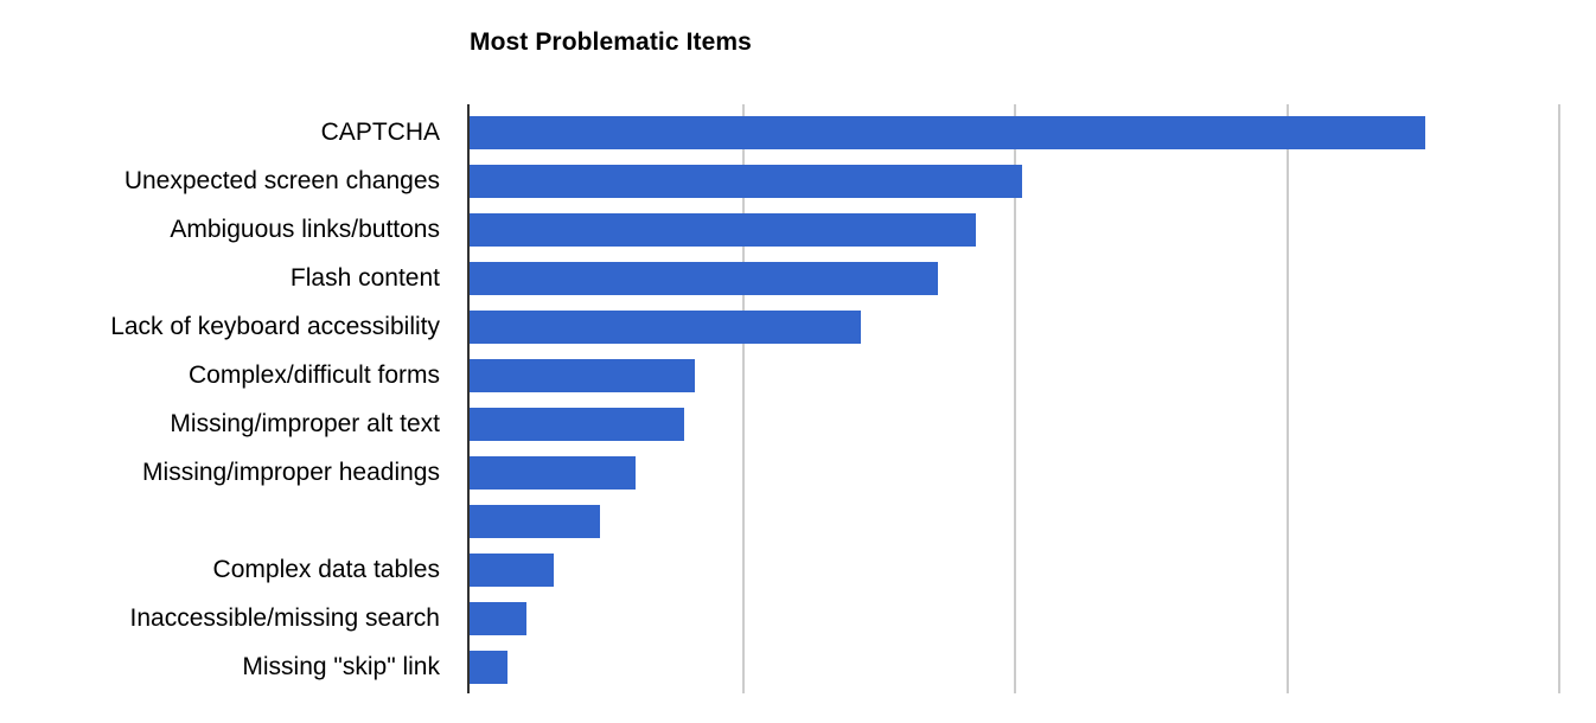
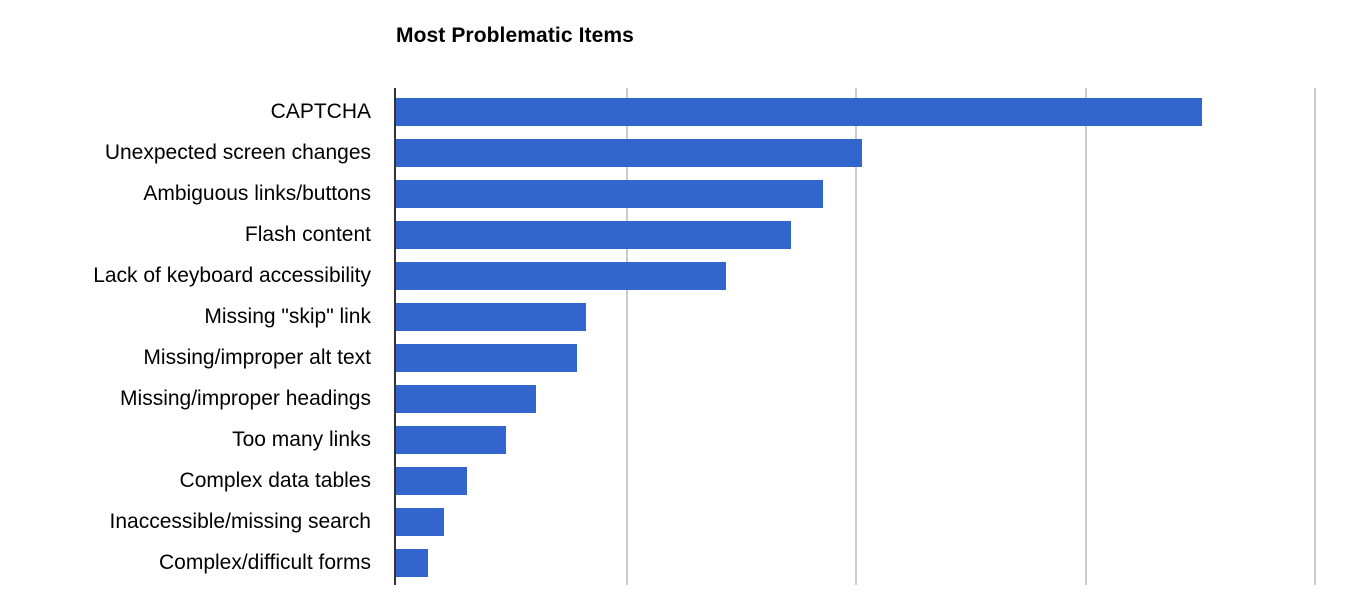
  Most Problematic Items
  CAPTCHA
  Unexpected screen changes
  Ambiguous links/buttons
  Flash content
  Lack of keyboard accessibility
- Complex/difficult forms
+ Missing "skip" link
  Missing/improper alt text
  Missing/improper headings
+ Too many links
  Complex data tables
  Inaccessible/missing search
- Missing "skip" link
+ Complex/difficult forms
